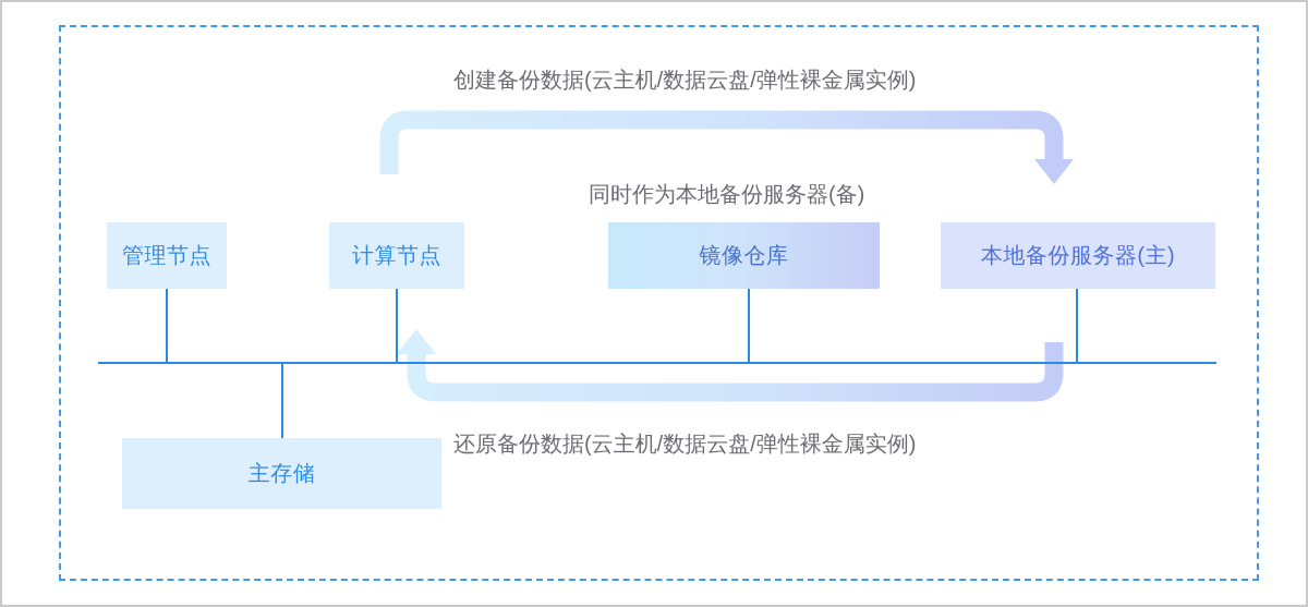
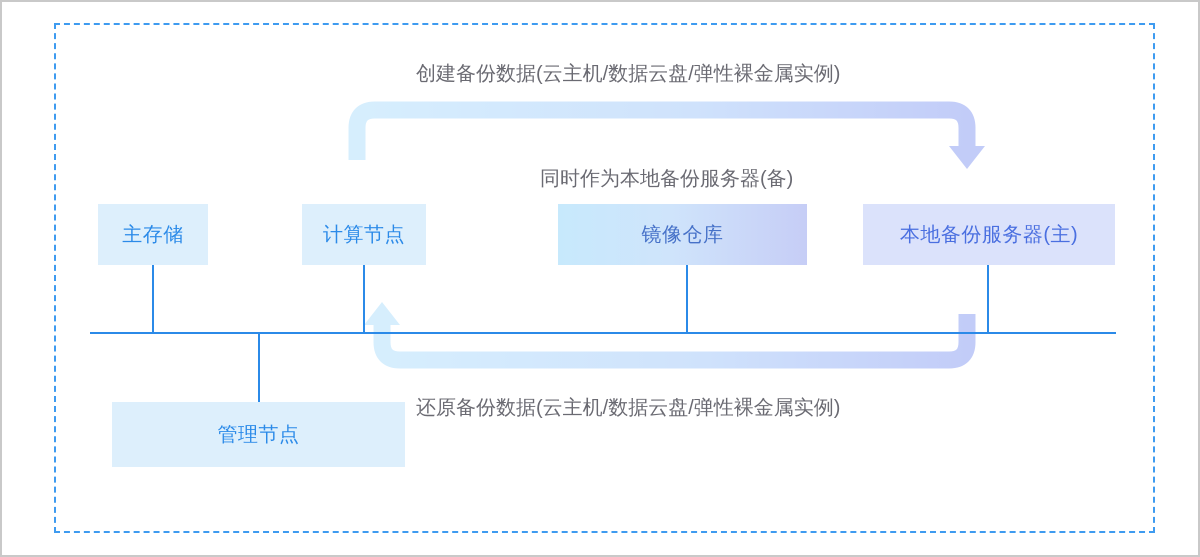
- 管理节点
+ 主存储
  计算节点
  镜像仓库
  本地备份服务器(主)
- 主存储
+ 管理节点
  创建备份数据(云主机/数据云盘/弹性裸金属实例)
  同时作为本地备份服务器(备)
  还原备份数据(云主机/数据云盘/弹性裸金属实例)
